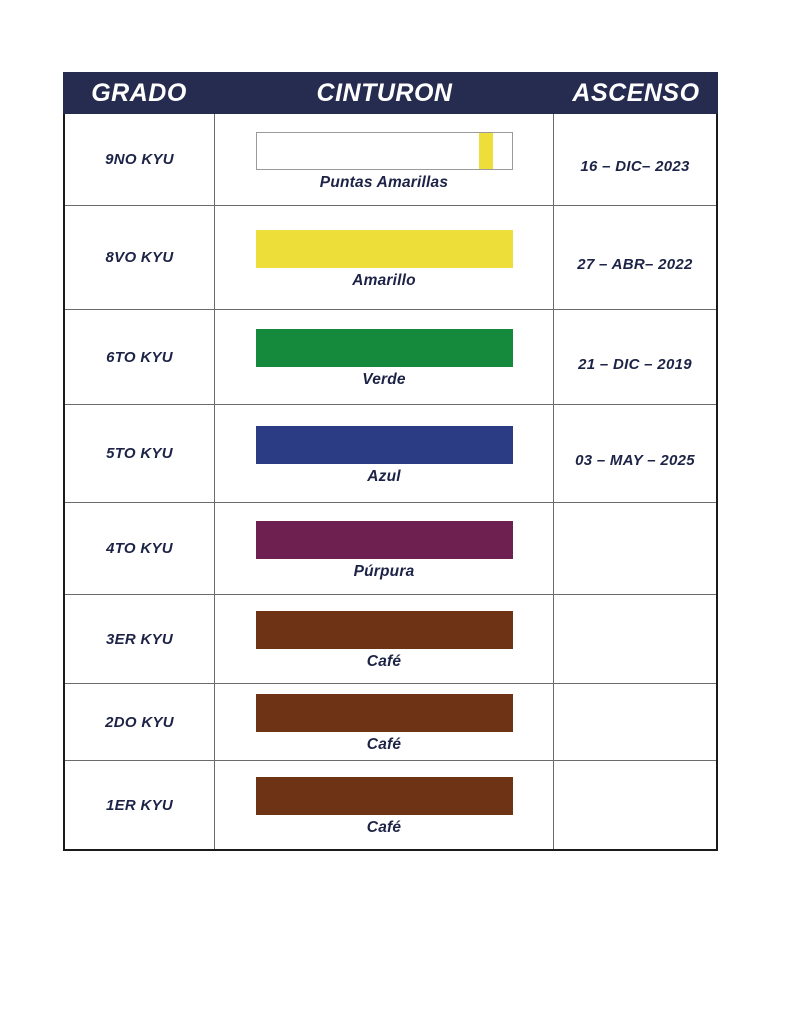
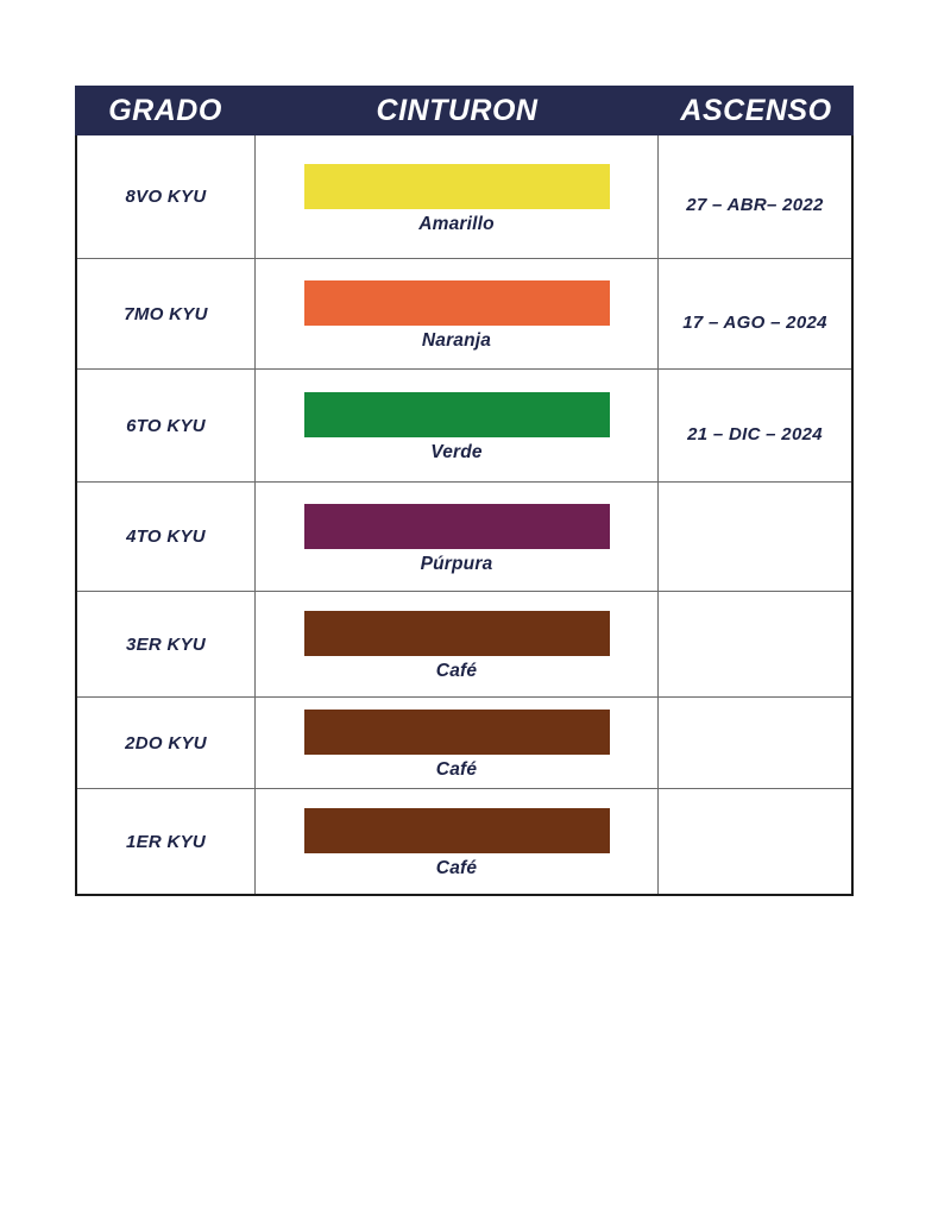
  GRADO
  CINTURON
  ASCENSO
- 9NO KYU
- Puntas Amarillas
- 16 – DIC– 2023
  8VO KYU
  Amarillo
  27 – ABR– 2022
+ 7MO KYU
+ Naranja
+ 17 – AGO – 2024
  6TO KYU
  Verde
- 21 – DIC – 2019
+ 21 – DIC – 2024
- 5TO KYU
- Azul
- 03 – MAY – 2025
  4TO KYU
  Púrpura
  3ER KYU
  Café
  2DO KYU
  Café
  1ER KYU
  Café
